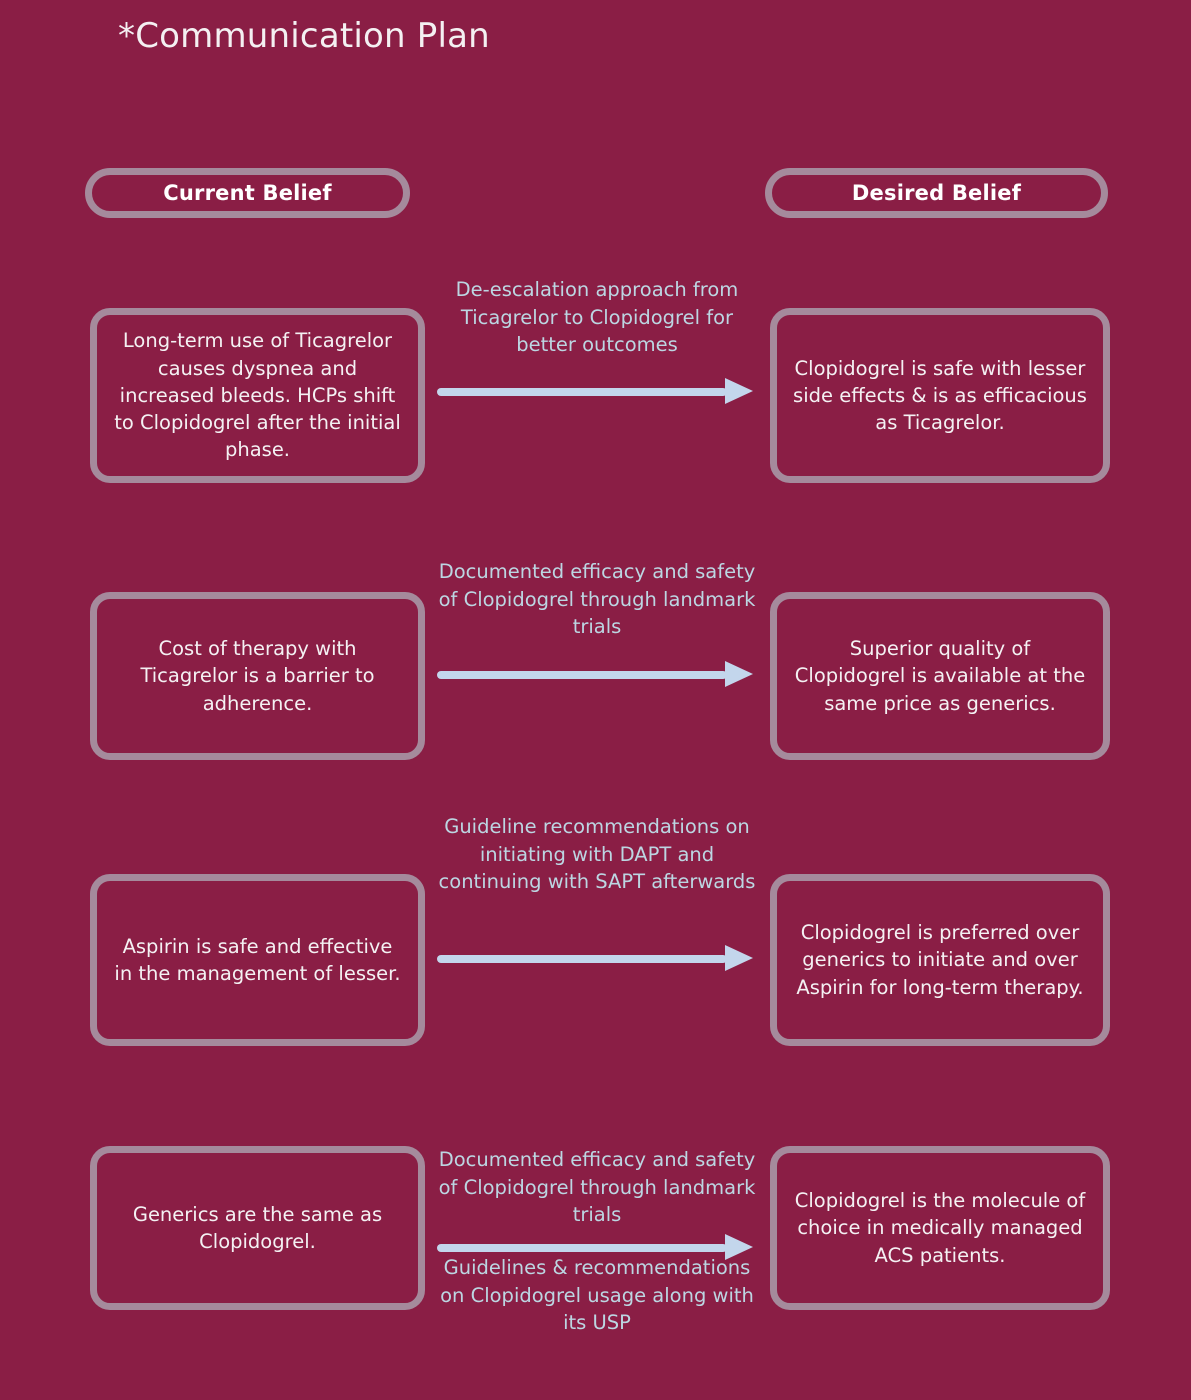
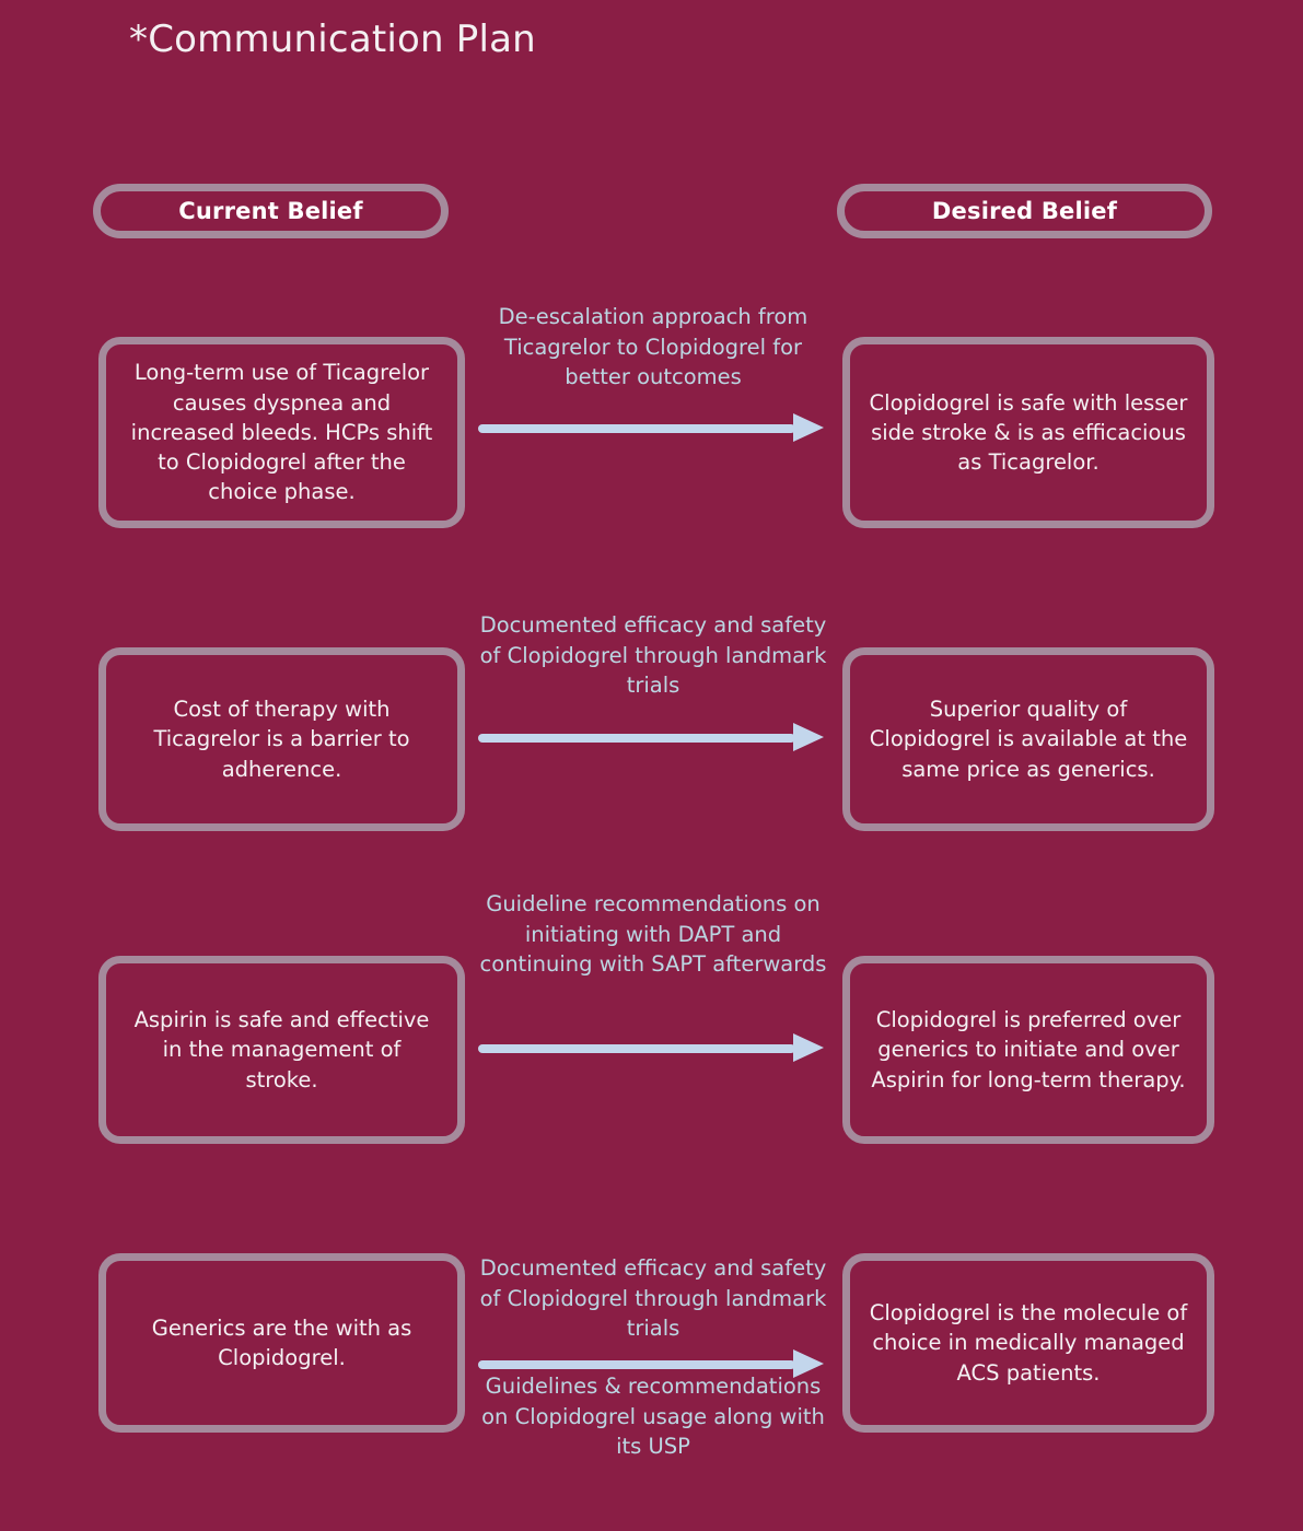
  *Communication Plan
  Current Belief
  Desired Belief
- Long-term use of Ticagrelor causes dyspnea and increased bleeds. HCPs shift to Clopidogrel after the initial phase.
+ Long-term use of Ticagrelor causes dyspnea and increased bleeds. HCPs shift to Clopidogrel after the choice phase.
  De-escalation approach from Ticagrelor to Clopidogrel for better outcomes
- Clopidogrel is safe with lesser side effects & is as efficacious as Ticagrelor.
+ Clopidogrel is safe with lesser side stroke & is as efficacious as Ticagrelor.
  Cost of therapy with Ticagrelor is a barrier to adherence.
  Documented efficacy and safety of Clopidogrel through landmark trials
  Superior quality of Clopidogrel is available at the same price as generics.
- Aspirin is safe and effective in the management of lesser.
+ Aspirin is safe and effective in the management of stroke.
  Guideline recommendations on initiating with DAPT and continuing with SAPT afterwards
  Clopidogrel is preferred over generics to initiate and over Aspirin for long-term therapy.
- Generics are the same as Clopidogrel.
+ Generics are the with as Clopidogrel.
  Documented efficacy and safety of Clopidogrel through landmark trials
  Guidelines & recommendations on Clopidogrel usage along with its USP
  Clopidogrel is the molecule of choice in medically managed ACS patients.
